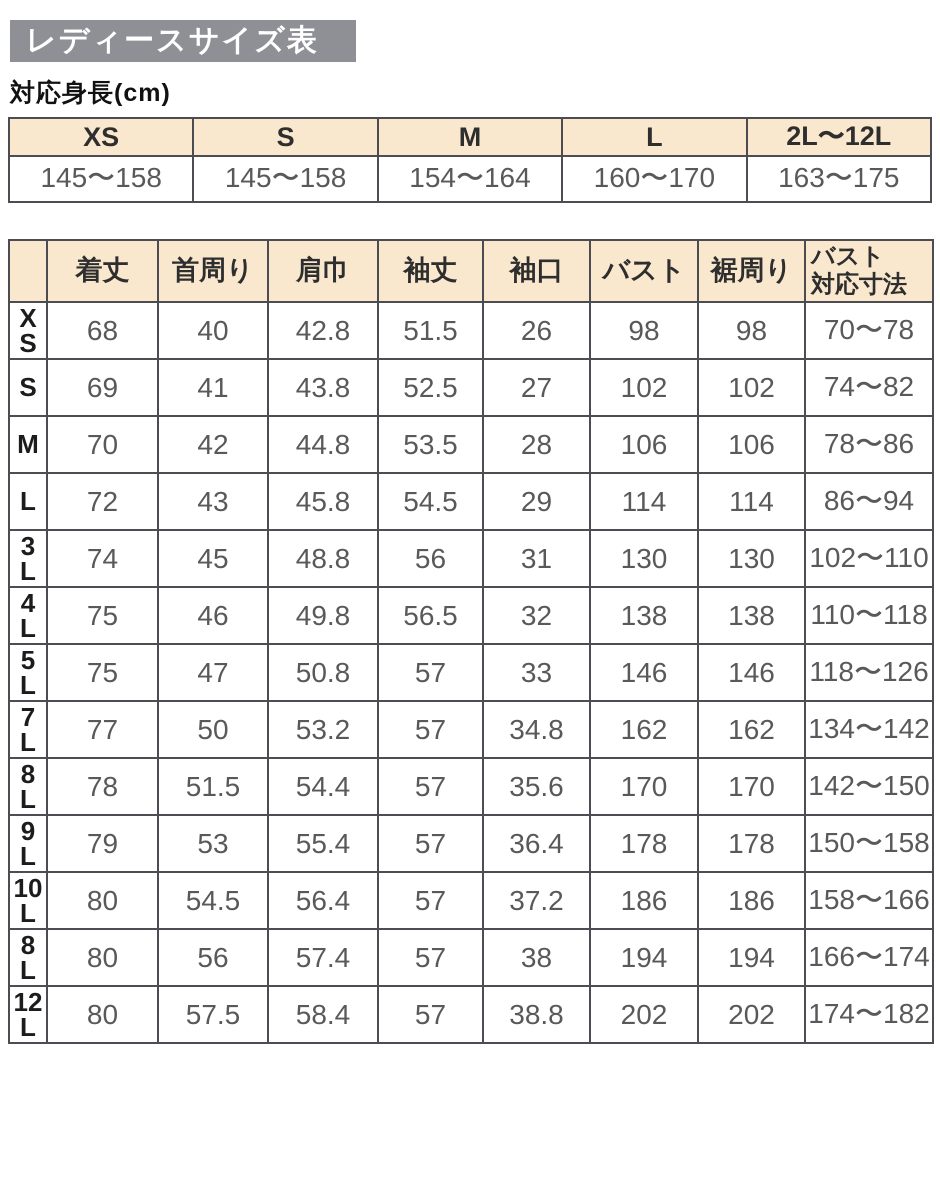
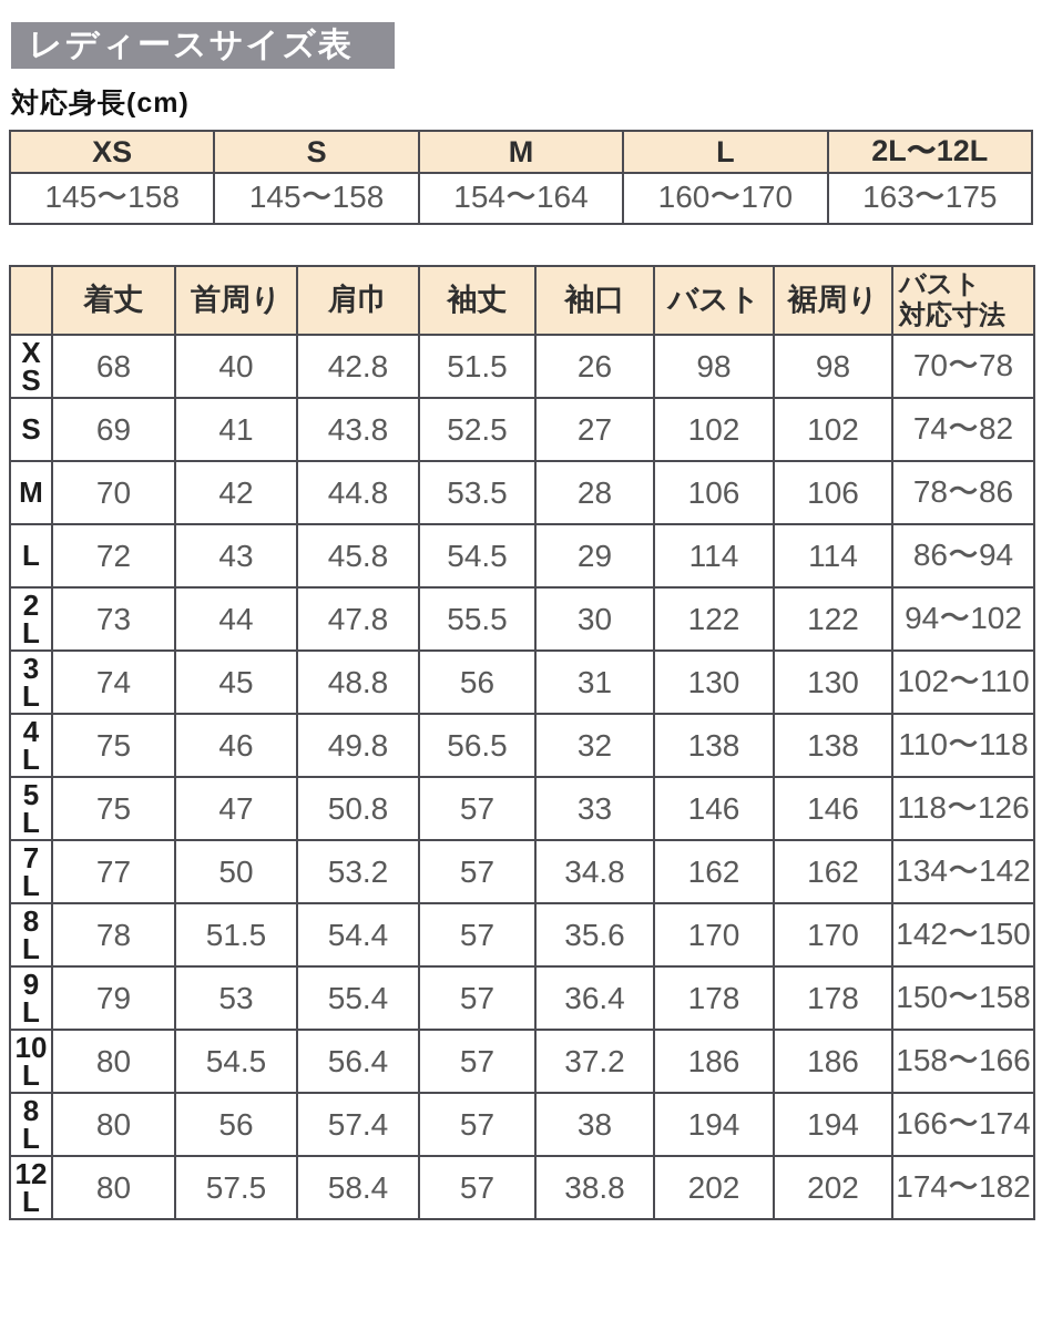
  レディースサイズ表
  対応身長(cm)
  XS	S	M	L	2L〜12L
  145〜158	145〜158	154〜164	160〜170	163〜175
  	着丈	首周り	肩巾	袖丈	袖口	バスト	裾周り	バスト 対応寸法
  X S	68	40	42.8	51.5	26	98	98	70〜78
  S	69	41	43.8	52.5	27	102	102	74〜82
  M	70	42	44.8	53.5	28	106	106	78〜86
  L	72	43	45.8	54.5	29	114	114	86〜94
+ 2 L	73	44	47.8	55.5	30	122	122	94〜102
  3 L	74	45	48.8	56	31	130	130	102〜110
  4 L	75	46	49.8	56.5	32	138	138	110〜118
  5 L	75	47	50.8	57	33	146	146	118〜126
  7 L	77	50	53.2	57	34.8	162	162	134〜142
  8 L	78	51.5	54.4	57	35.6	170	170	142〜150
  9 L	79	53	55.4	57	36.4	178	178	150〜158
  10 L	80	54.5	56.4	57	37.2	186	186	158〜166
  8 L	80	56	57.4	57	38	194	194	166〜174
  12 L	80	57.5	58.4	57	38.8	202	202	174〜182
